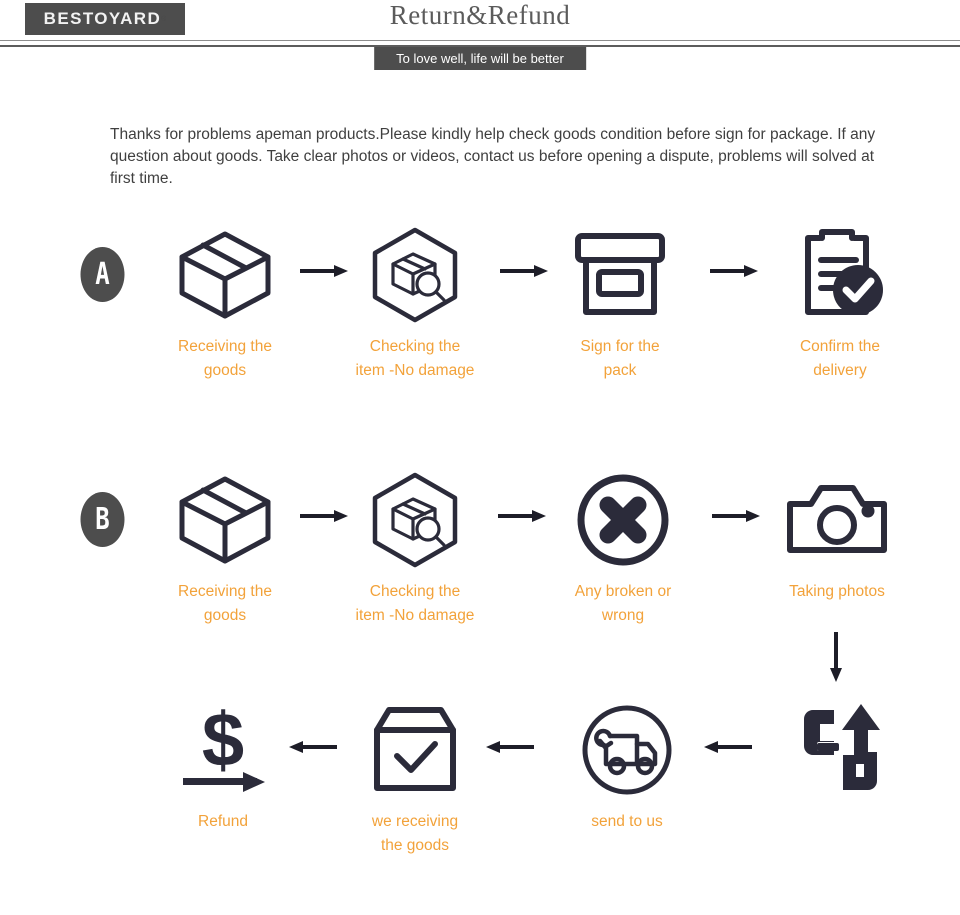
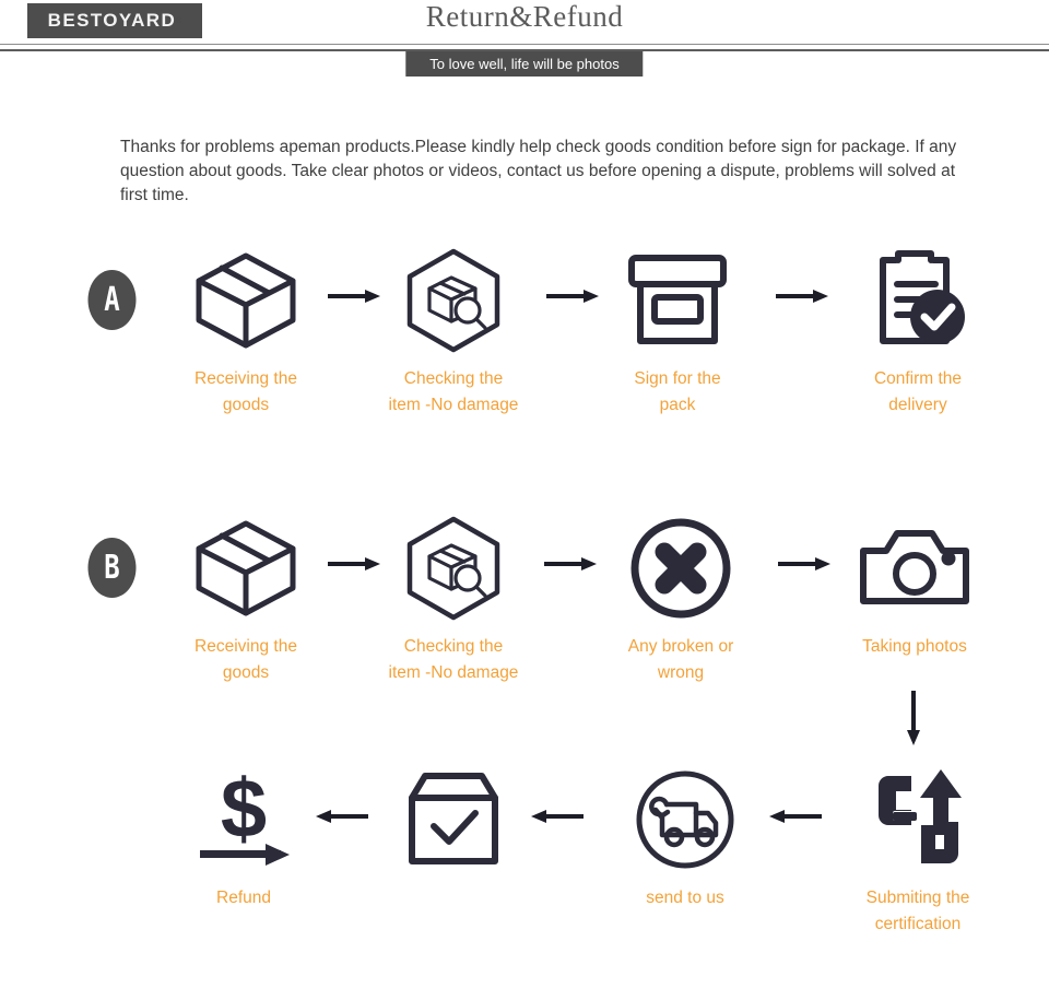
  BESTOYARD
  Return&Refund
- To love well, life will be better
+ To love well, life will be photos
  Thanks for problems apeman products.Please kindly help check goods condition before sign for package. If any question about goods. Take clear photos or videos, contact us before opening a dispute, problems will solved at first time.
  A
  Receiving the
  goods
  Checking the
  item -No damage
  Sign for the
  pack
  Confirm the
  delivery
  B
  Receiving the
  goods
  Checking the
  item -No damage
  Any broken or
  wrong
  Taking photos
  $
  Refund
- we receiving
- the goods
  send to us
+ Submiting the
+ certification
